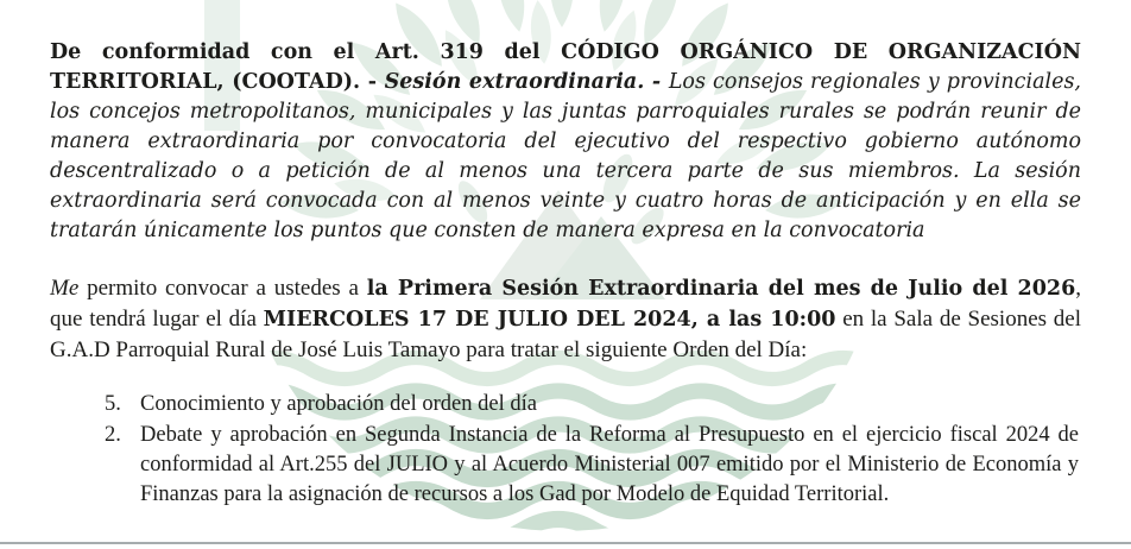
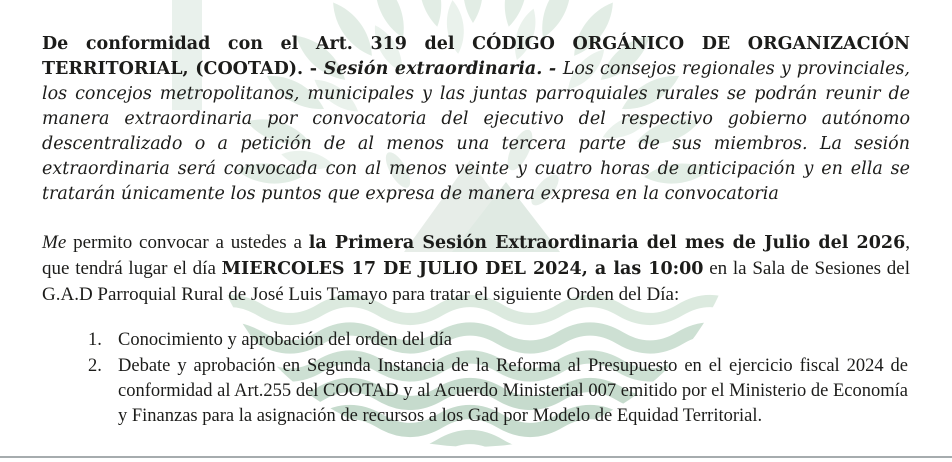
- De conformidad con el Art. 319 del CÓDIGO ORGÁNICO DE ORGANIZACIÓN TERRITORIAL, (COOTAD). - Sesión extraordinaria. - Los consejos regionales y provinciales, los concejos metropolitanos, municipales y las juntas parroquiales rurales se podrán reunir de manera extraordinaria por convocatoria del ejecutivo del respectivo gobierno autónomo descentralizado o a petición de al menos una tercera parte de sus miembros. La sesión extraordinaria será convocada con al menos veinte y cuatro horas de anticipación y en ella se tratarán únicamente los puntos que consten de manera expresa en la convocatoria
+ De conformidad con el Art. 319 del CÓDIGO ORGÁNICO DE ORGANIZACIÓN TERRITORIAL, (COOTAD). - Sesión extraordinaria. - Los consejos regionales y provinciales, los concejos metropolitanos, municipales y las juntas parroquiales rurales se podrán reunir de manera extraordinaria por convocatoria del ejecutivo del respectivo gobierno autónomo descentralizado o a petición de al menos una tercera parte de sus miembros. La sesión extraordinaria será convocada con al menos veinte y cuatro horas de anticipación y en ella se tratarán únicamente los puntos que expresa de manera expresa en la convocatoria
  Me permito convocar a ustedes a la Primera Sesión Extraordinaria del mes de Julio del 2026, que tendrá lugar el día MIERCOLES 17 DE JULIO DEL 2024, a las 10:00 en la Sala de Sesiones del G.A.D Parroquial Rural de José Luis Tamayo para tratar el siguiente Orden del Día:
- 5.
+ 1.
  Conocimiento y aprobación del orden del día
  2.
- Debate y aprobación en Segunda Instancia de la Reforma al Presupuesto en el ejercicio fiscal 2024 de conformidad al Art.255 del JULIO y al Acuerdo Ministerial 007 emitido por el Ministerio de Economía y Finanzas para la asignación de recursos a los Gad por Modelo de Equidad Territorial.
+ Debate y aprobación en Segunda Instancia de la Reforma al Presupuesto en el ejercicio fiscal 2024 de conformidad al Art.255 del COOTAD y al Acuerdo Ministerial 007 emitido por el Ministerio de Economía y Finanzas para la asignación de recursos a los Gad por Modelo de Equidad Territorial.
